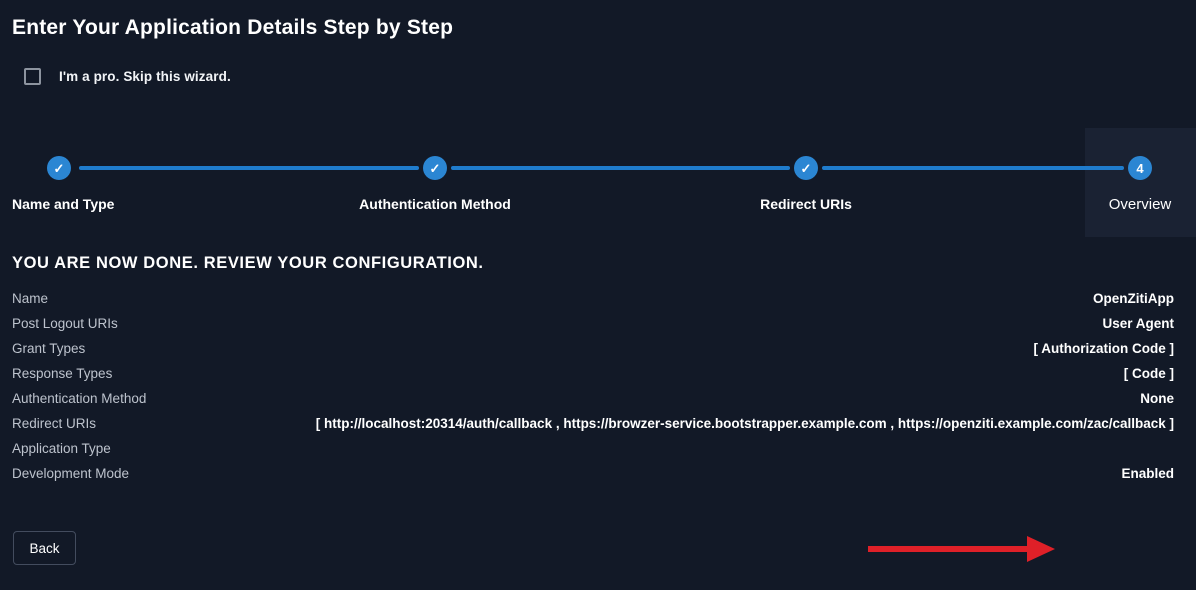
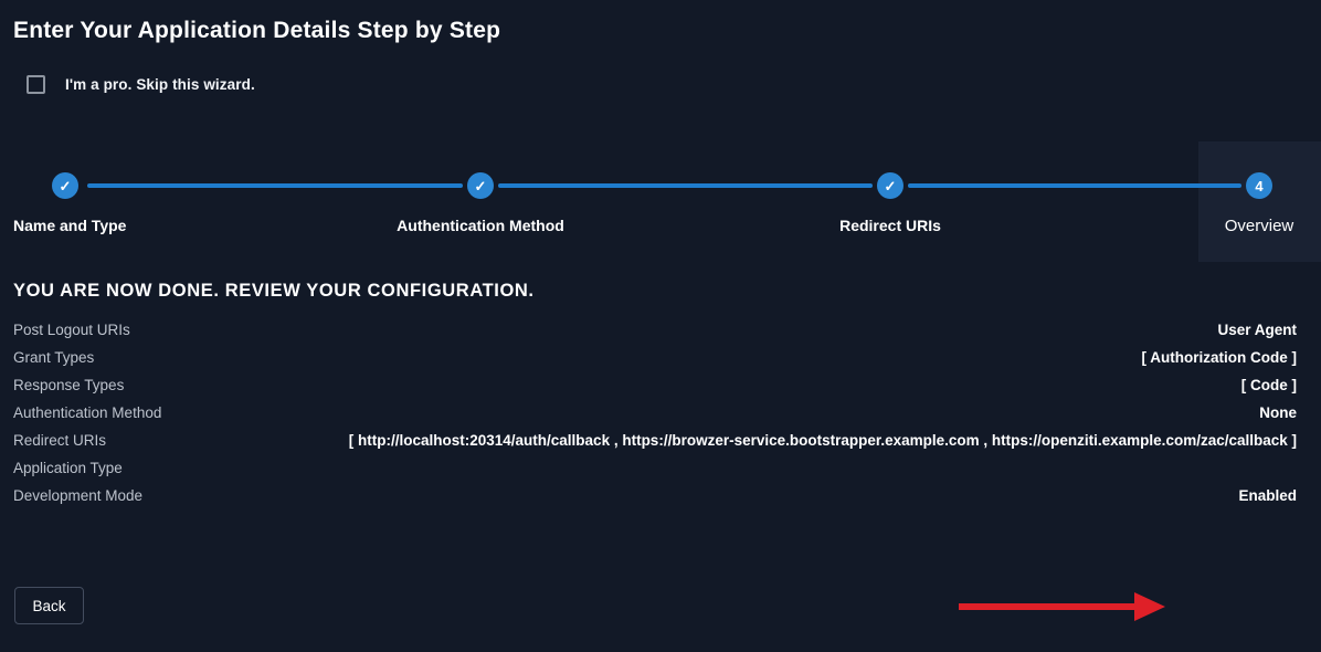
  Enter Your Application Details Step by Step
  I'm a pro. Skip this wizard.
  ✓
  ✓
  ✓
  4
  Name and Type
  Authentication Method
  Redirect URIs
  Overview
  YOU ARE NOW DONE. REVIEW YOUR CONFIGURATION.
- Name
- OpenZitiApp
  Post Logout URIs
  User Agent
  Grant Types
  [ Authorization Code ]
  Response Types
  [ Code ]
  Authentication Method
  None
  Redirect URIs
  [ http://localhost:20314/auth/callback , https://browzer-service.bootstrapper.example.com , https://openziti.example.com/zac/callback ]
  Application Type
  Development Mode
  Enabled
  Back
